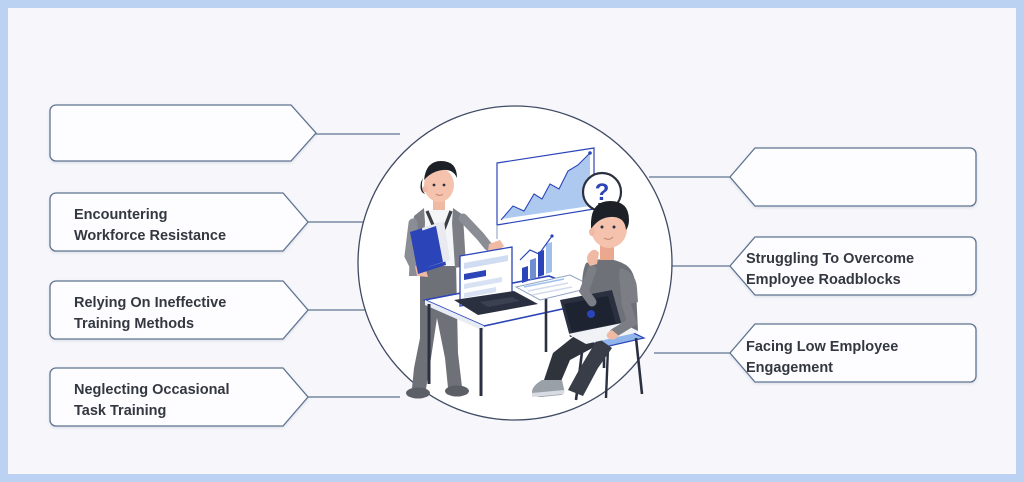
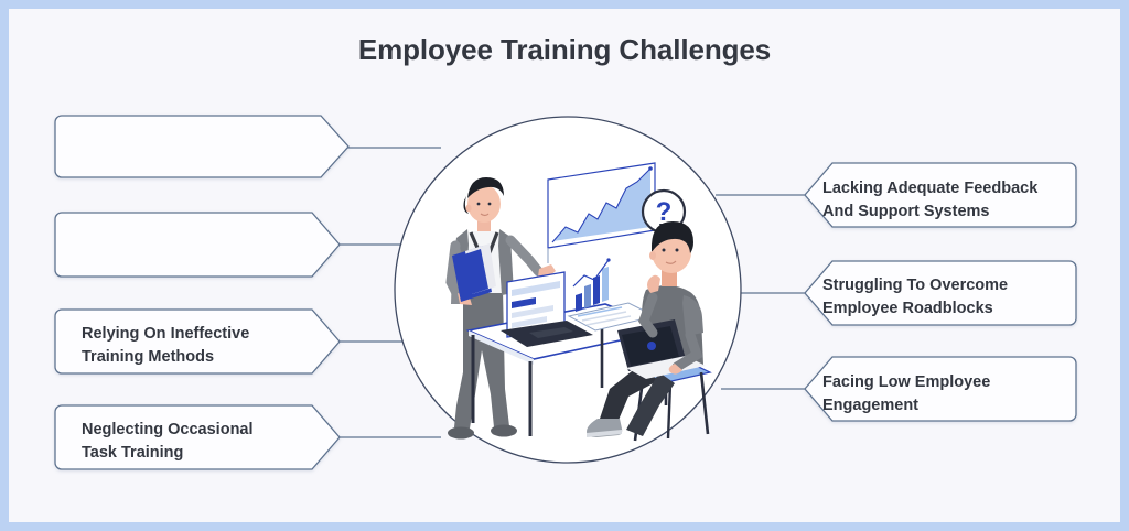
+ Employee Training Challenges
  ?
- Encountering
- Workforce Resistance
  Relying On Ineffective
  Training Methods
  Neglecting Occasional
  Task Training
+ Lacking Adequate Feedback
+ And Support Systems
  Struggling To Overcome
  Employee Roadblocks
  Facing Low Employee
  Engagement
